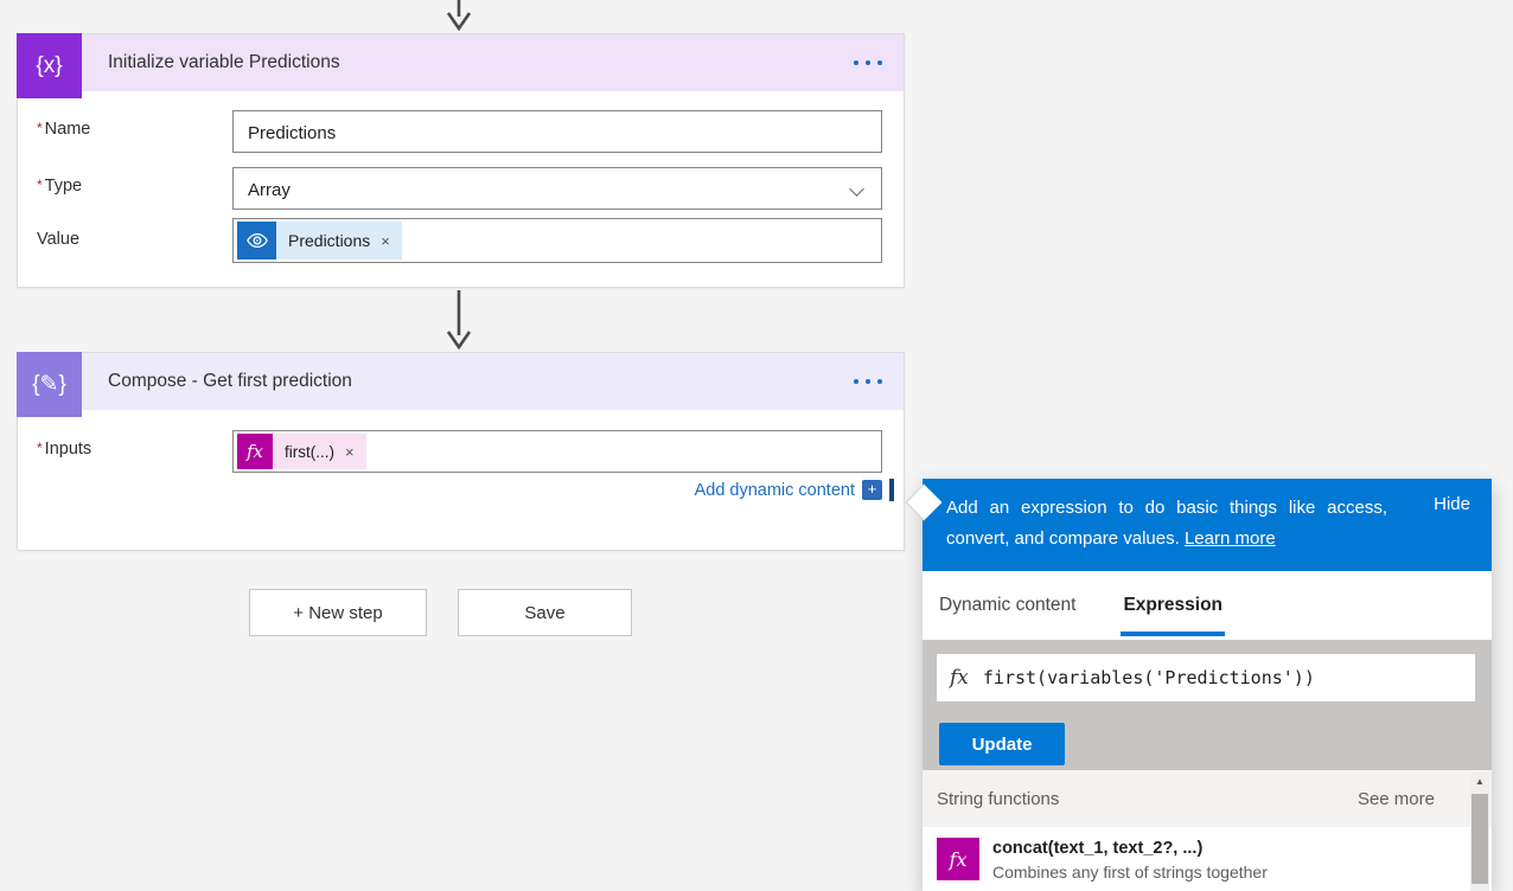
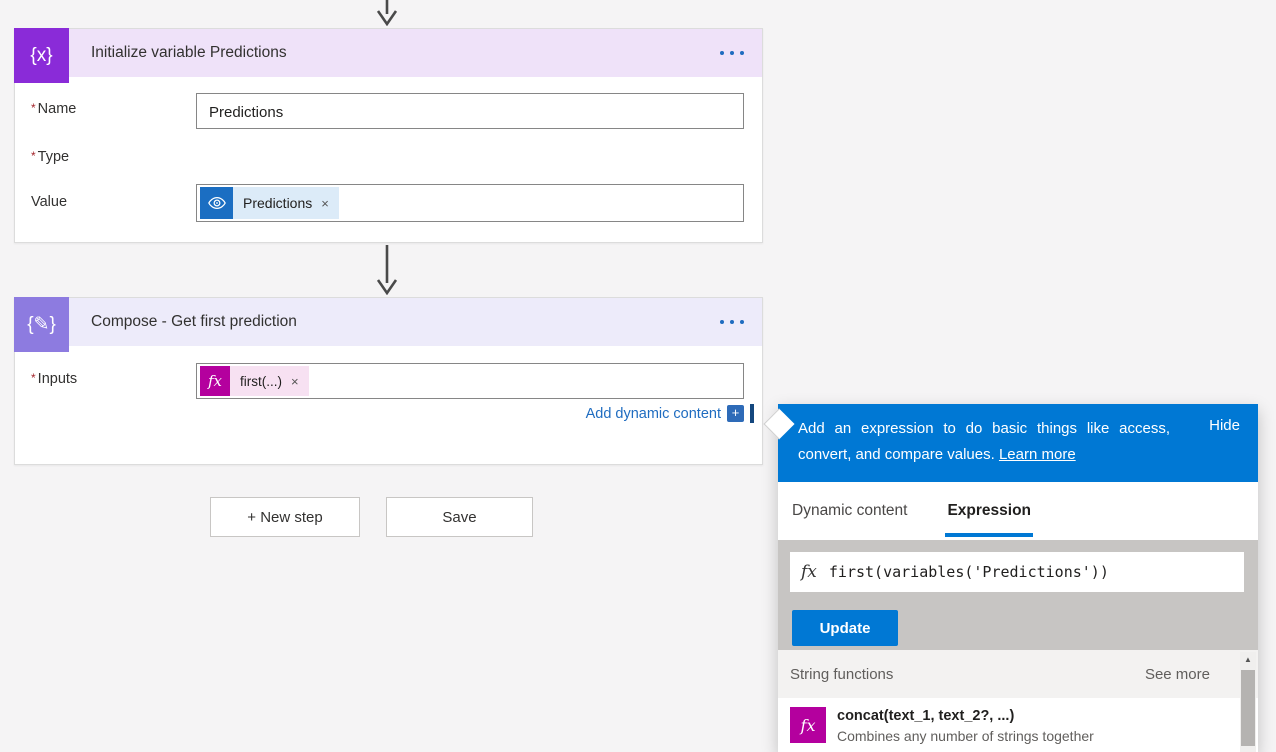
  {x}
  Initialize variable Predictions
  * Name
  Predictions
  * Type
- Array
  Value
  Predictions
  ×
  {✎}
  Compose - Get first prediction
  * Inputs
  fx
  first(...)
  ×
  Add dynamic content
  +
  + New step
  Save
  Add an expression to do basic things like access, convert, and compare values. Learn more
  Hide
  Dynamic content
  Expression
  fx
  first(variables('Predictions'))
  Update
  String functions
  See more
  fx
  concat(text_1, text_2?, ...)
- Combines any first of strings together
+ Combines any number of strings together
  ▲
